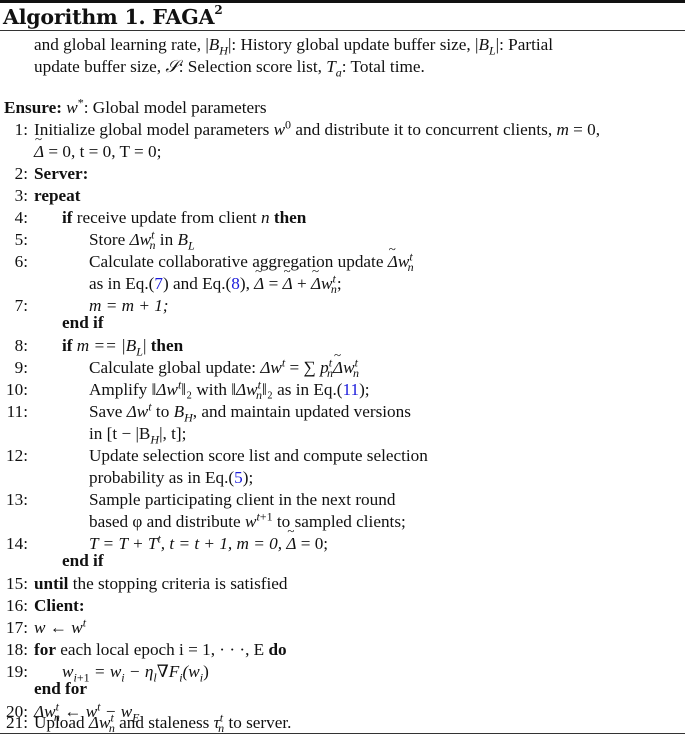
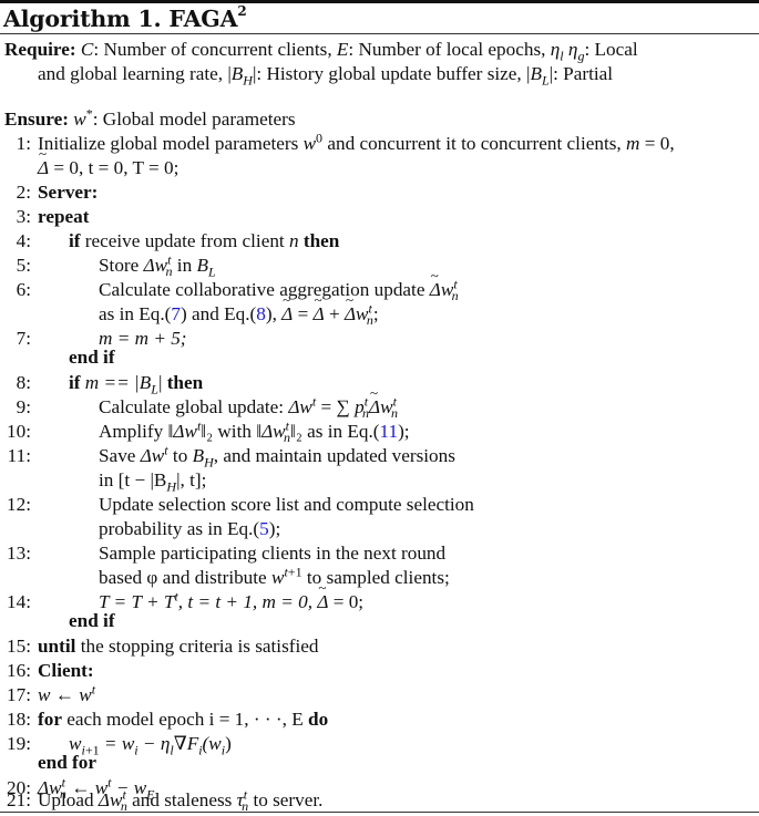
  Algorithm 1. FAGA2
+ Require: C: Number of concurrent clients, E: Number of local epochs, ηl ηg: Local
  and global learning rate, |BH|: History global update buffer size, |BL|: Partial
- update buffer size, 𝒮: Selection score list, Ta: Total time.
  Ensure: w*: Global model parameters
  1:
- Initialize global model parameters w0 and distribute it to concurrent clients, m = 0,
+ Initialize global model parameters w0 and concurrent it to concurrent clients, m = 0,
  Δ = 0, t = 0, T = 0;
  2:
  Server:
  3:
  repeat
  4:
  if receive update from client n then
  5:
  Store Δwtn in BL
  6:
  Calculate collaborative aggregation update Δwtn
  as in Eq.(7) and Eq.(8), Δ = Δ + Δwtn;
  7:
- m = m + 1;
+ m = m + 5;
  end if
  8:
  if m == |BL| then
  9:
  Calculate global update: Δwt = ∑ ptnΔwtn
  10:
  Amplify ‖Δwt‖₂ with ‖Δwtn‖₂ as in Eq.(11);
  11:
  Save Δwt to BH, and maintain updated versions
  in [t − |BH|, t];
  12:
  Update selection score list and compute selection
  probability as in Eq.(5);
  13:
- Sample participating client in the next round
+ Sample participating clients in the next round
  based φ and distribute wt+1 to sampled clients;
  14:
  T = T + Tt, t = t + 1, m = 0, Δ = 0;
  end if
  15:
  until the stopping criteria is satisfied
  16:
  Client:
  17:
  w ← wt
  18:
- for each local epoch i = 1, · · ·, E do
+ for each model epoch i = 1, · · ·, E do
  19:
  wi+1 = wi − ηl∇Fi(wi)
  end for
  20:
  Δwtn ← wt − wE
  21:
  Upload Δwtn and staleness τtn to server.
